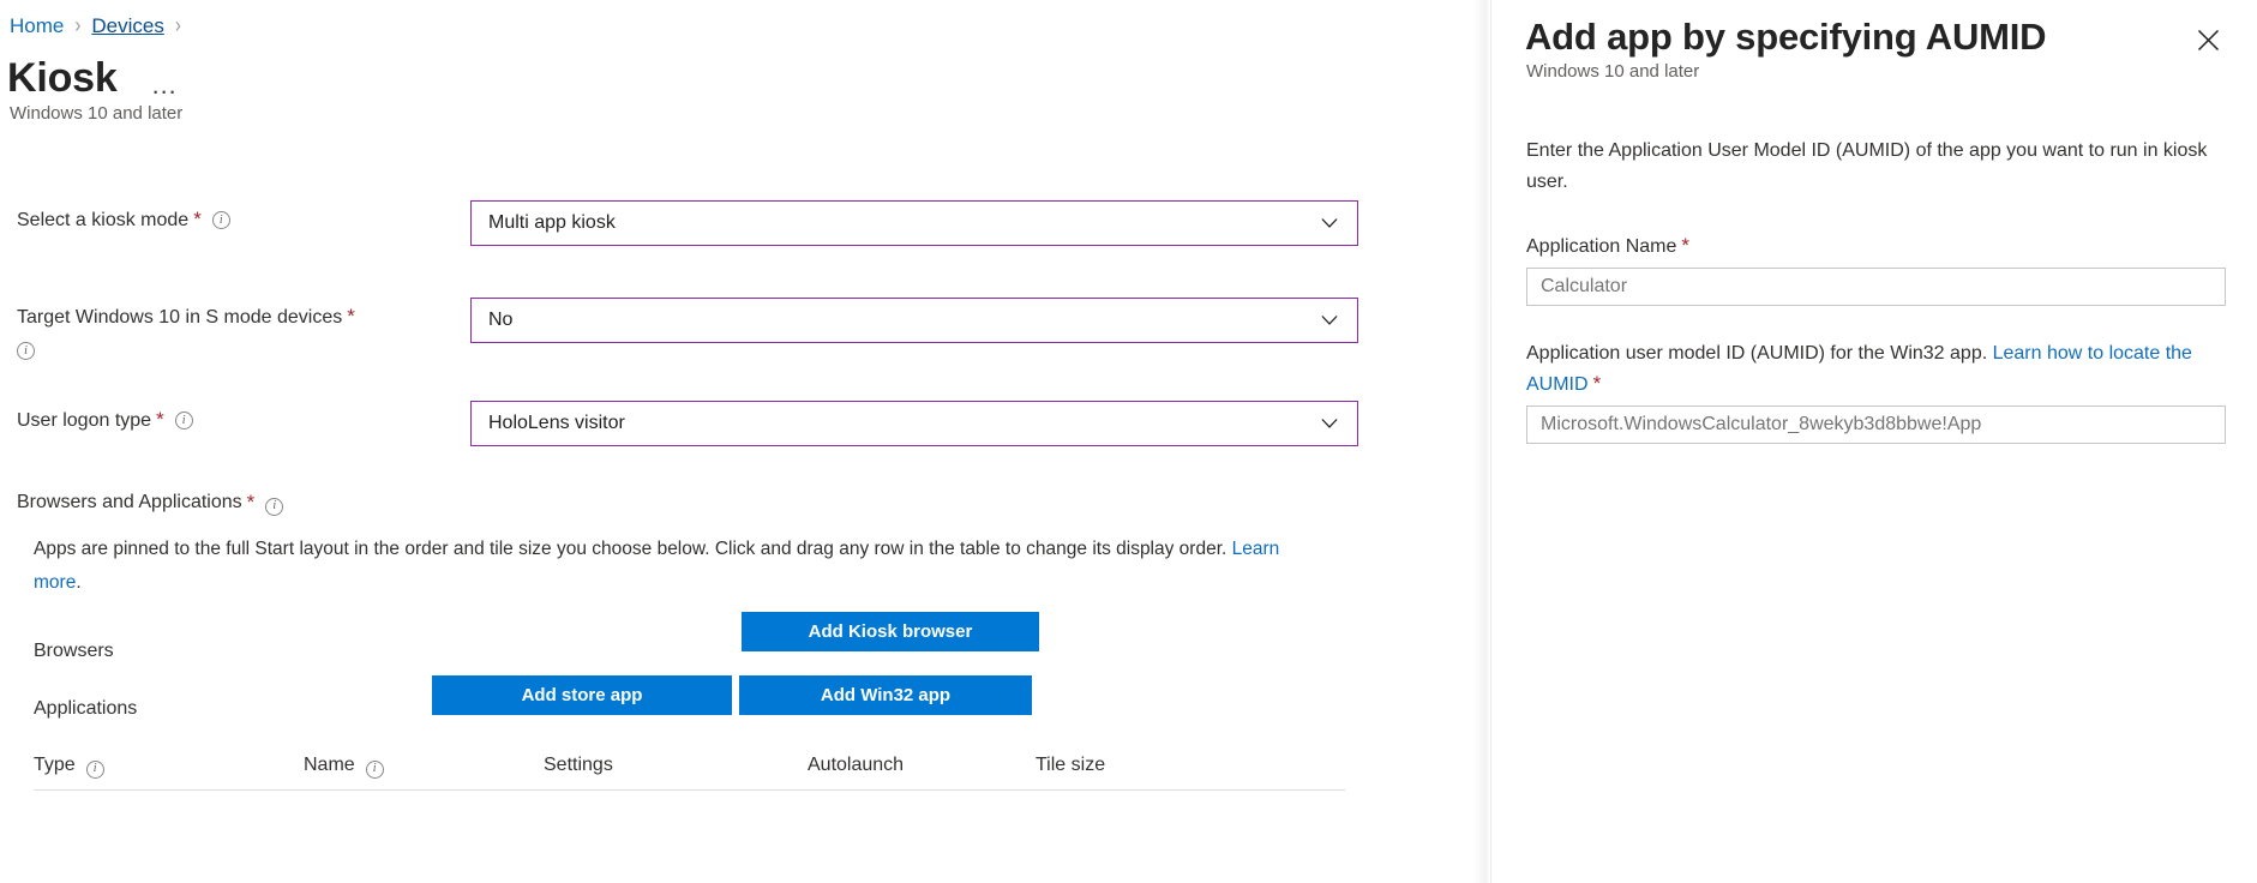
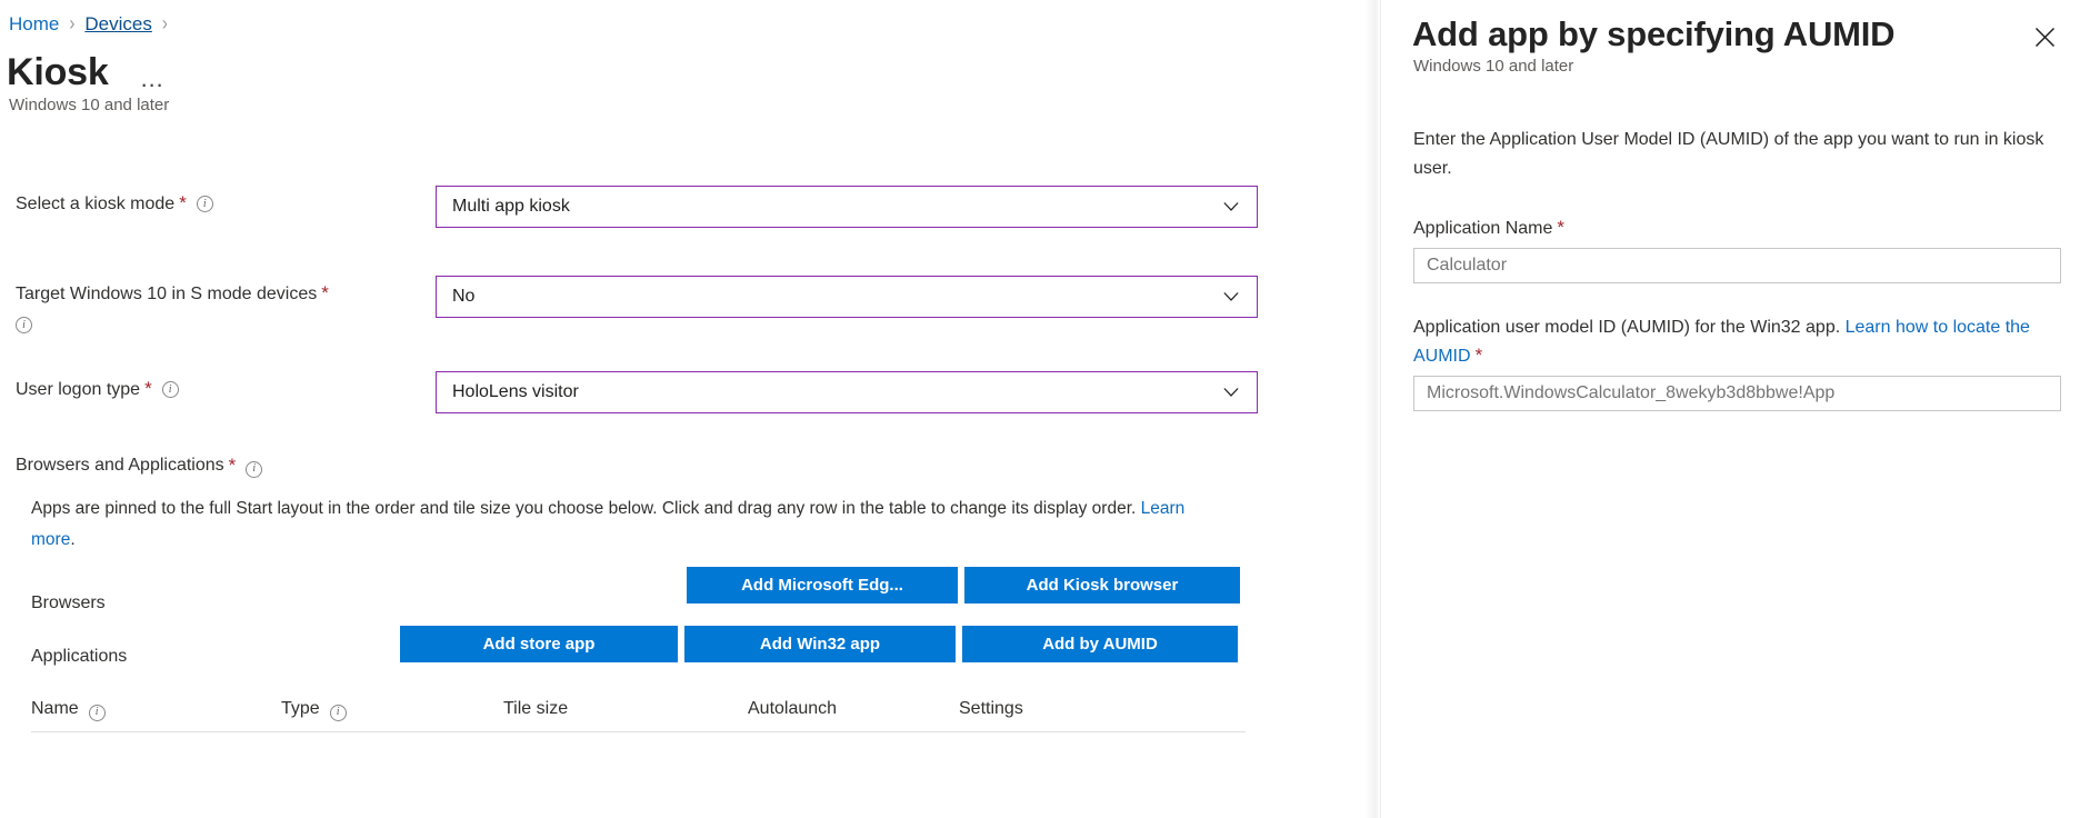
  Home
  ›
  Devices
  ›
  Kiosk
  …
  Windows 10 and later
  Select a kiosk mode
  *
  i
  Multi app kiosk
  Target Windows 10 in S mode devices
  *
  i
  No
  User logon type
  *
  i
  HoloLens visitor
  Browsers and Applications
  *
  i
  Apps are pinned to the full Start layout in the order and tile size you choose below. Click and drag any row in the table to change its display order. Learn more.
  Browsers
+ Add Microsoft Edg...
  Add Kiosk browser
  Applications
  Add store app
  Add Win32 app
+ Add by AUMID
- Type
+ Name
  i
- Name
+ Type
  i
- Settings
+ Tile size
  Autolaunch
- Tile size
+ Settings
  Add app by specifying AUMID
  Windows 10 and later
  Enter the Application User Model ID (AUMID) of the app you want to run in kiosk user.
  Application Name *
  Calculator
  Application user model ID (AUMID) for the Win32 app. Learn how to locate the AUMID *
  Microsoft.WindowsCalculator_8wekyb3d8bbwe!App
